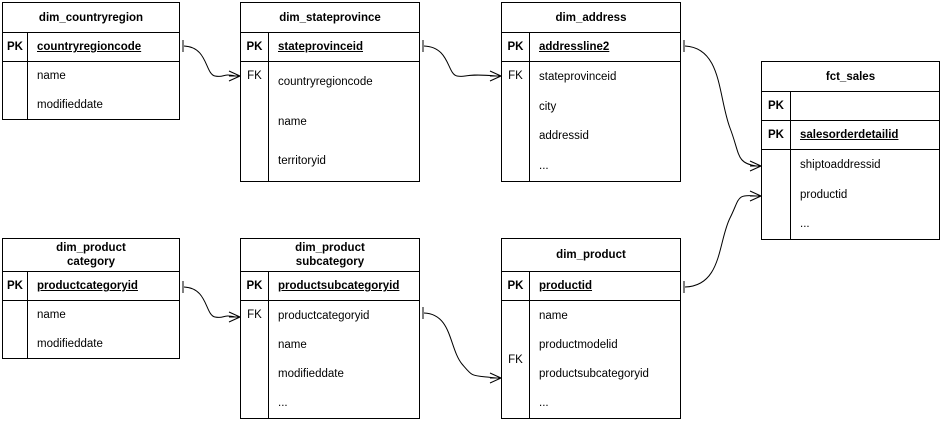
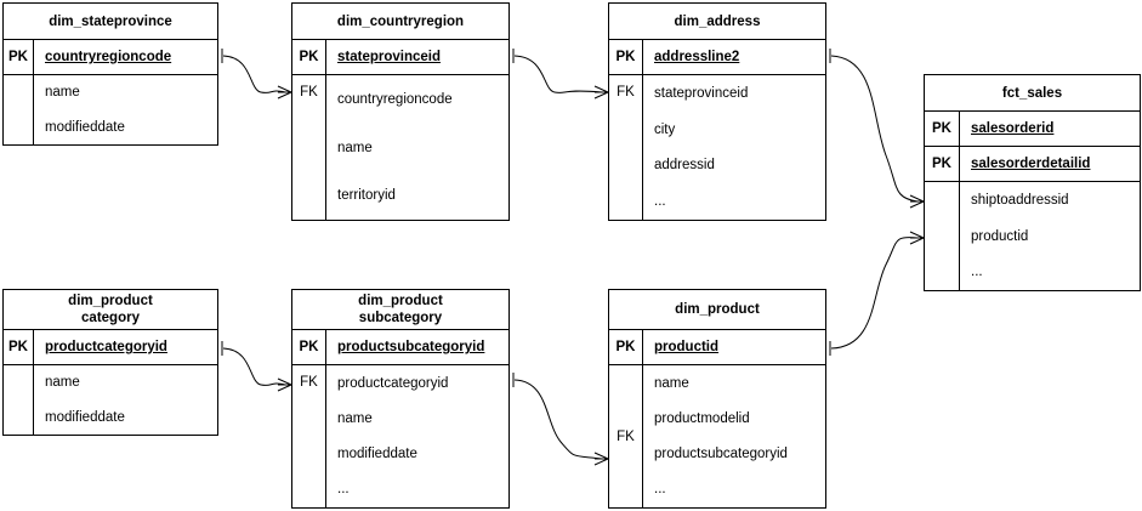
- dim_countryregion
+ dim_stateprovince
  PK
  countryregioncode
  name
  modifieddate
- dim_stateprovince
+ dim_countryregion
  PK
  stateprovinceid
  FK
  countryregioncode
  name
  territoryid
  dim_address
  PK
  addressline2
  FK
  stateprovinceid
  city
  addressid
  ...
  fct_sales
  PK
+ salesorderid
  PK
  salesorderdetailid
  shiptoaddressid
  productid
  ...
  dim_product
  category
  PK
  productcategoryid
  name
  modifieddate
  dim_product
  subcategory
  PK
  productsubcategoryid
  FK
  productcategoryid
  name
  modifieddate
  ...
  dim_product
  PK
  productid
  FK
  name
  productmodelid
  productsubcategoryid
  ...
